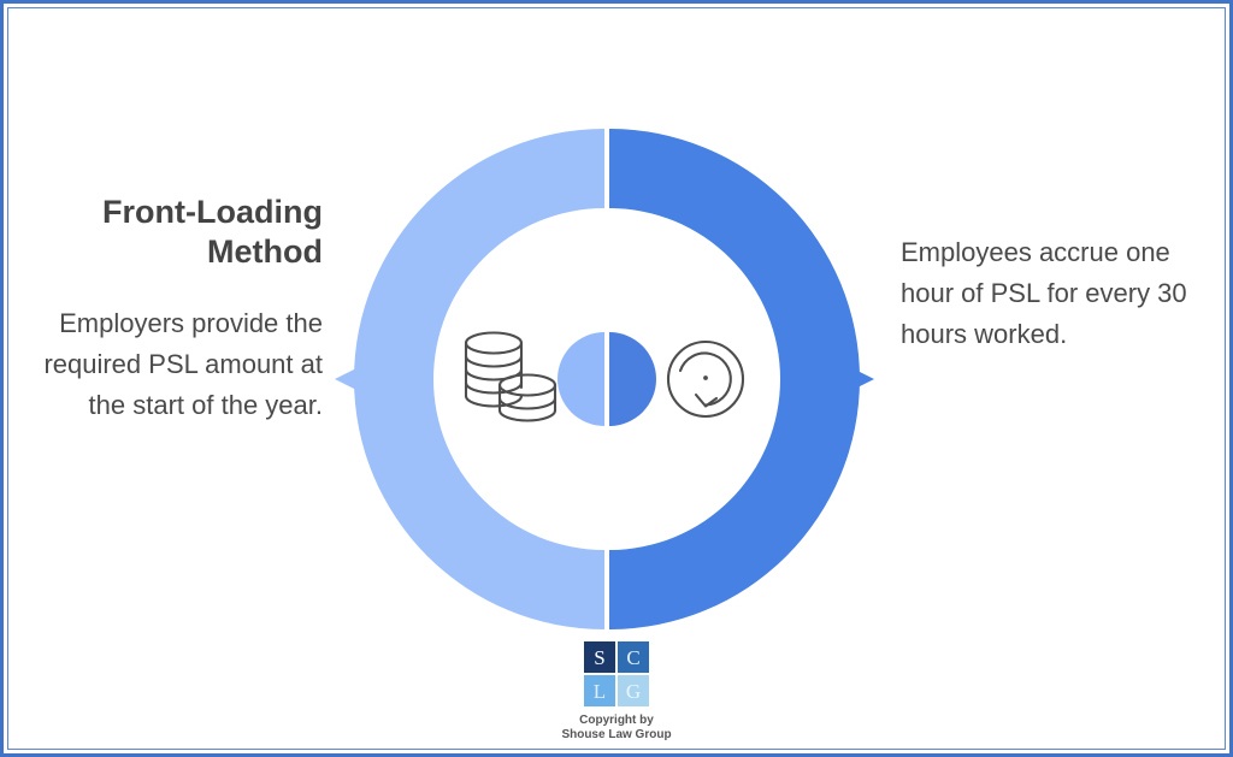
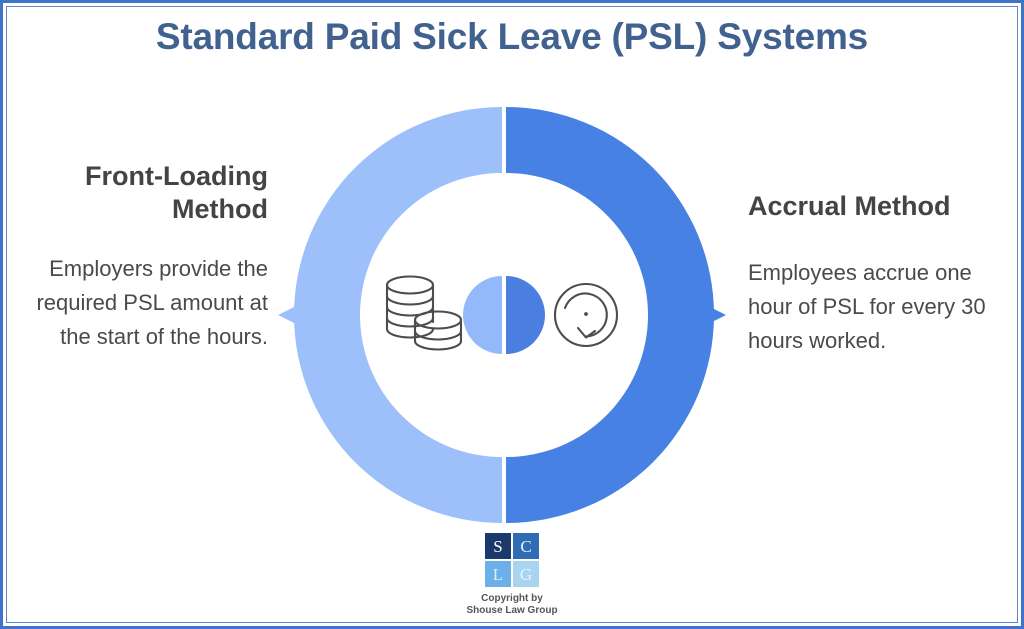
+ Standard Paid Sick Leave (PSL) Systems
  Front-Loading Method
- Employers provide the required PSL amount at the start of the year.
+ Employers provide the required PSL amount at the start of the hours.
+ Accrual Method
  Employees accrue one hour of PSL for every 30 hours worked.
  S
  C
  L
  G
  Copyright by
  Shouse Law Group
